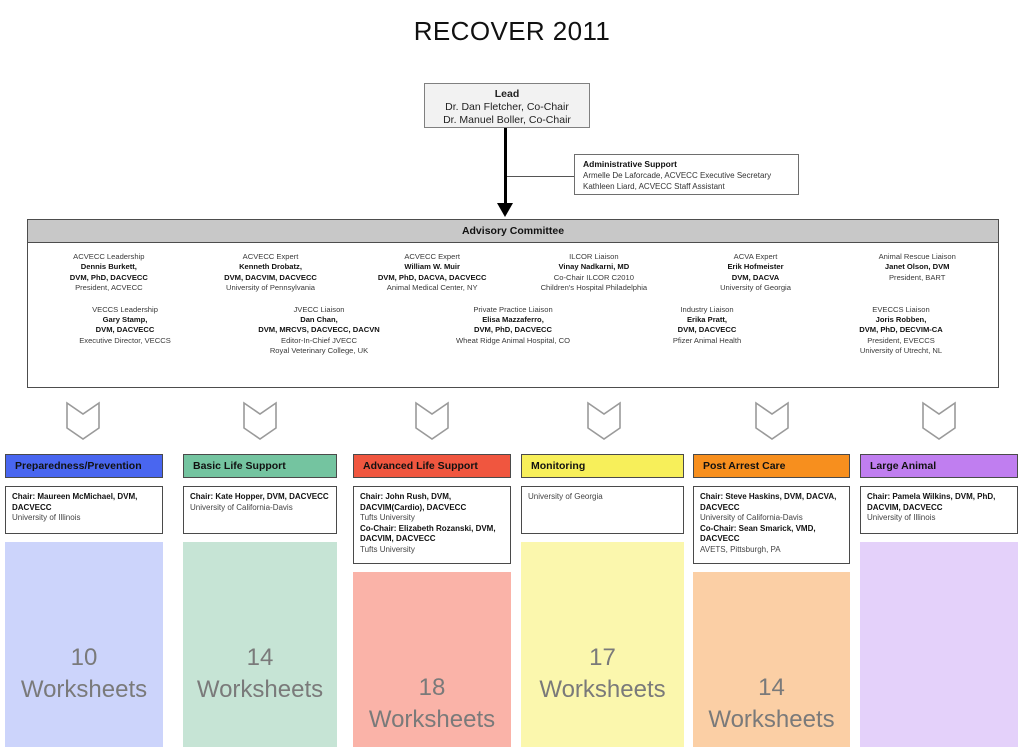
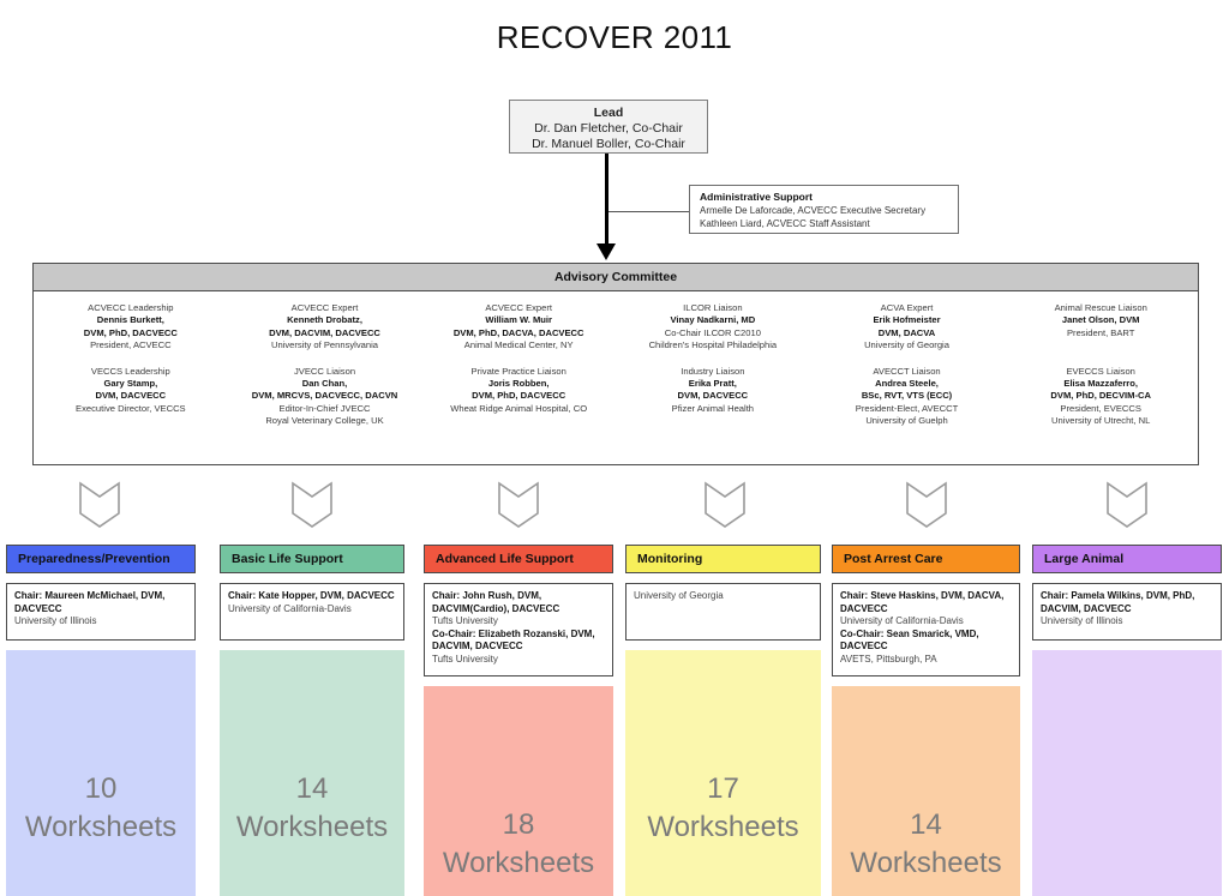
  RECOVER 2011
  Lead
  Dr. Dan Fletcher, Co-Chair
  Dr. Manuel Boller, Co-Chair
  Administrative Support
  Armelle De Laforcade, ACVECC Executive Secretary
  Kathleen Liard, ACVECC Staff Assistant
  Advisory Committee
  ACVECC Leadership
  Dennis Burkett,
  DVM, PhD, DACVECC
  President, ACVECC
  ACVECC Expert
  Kenneth Drobatz,
  DVM, DACVIM, DACVECC
  University of Pennsylvania
  ACVECC Expert
  William W. Muir
  DVM, PhD, DACVA, DACVECC
  Animal Medical Center, NY
  ILCOR Liaison
  Vinay Nadkarni, MD
  Co-Chair ILCOR C2010
  Children's Hospital Philadelphia
  ACVA Expert
  Erik Hofmeister
  DVM, DACVA
  University of Georgia
  Animal Rescue Liaison
  Janet Olson, DVM
  President, BART
  VECCS Leadership
  Gary Stamp,
  DVM, DACVECC
  Executive Director, VECCS
  JVECC Liaison
  Dan Chan,
  DVM, MRCVS, DACVECC, DACVN
  Editor-In-Chief JVECC
  Royal Veterinary College, UK
  Private Practice Liaison
- Elisa Mazzaferro,
+ Joris Robben,
  DVM, PhD, DACVECC
  Wheat Ridge Animal Hospital, CO
  Industry Liaison
  Erika Pratt,
  DVM, DACVECC
  Pfizer Animal Health
+ AVECCT Liaison
+ Andrea Steele,
+ BSc, RVT, VTS (ECC)
+ President-Elect, AVECCT
+ University of Guelph
  EVECCS Liaison
- Joris Robben,
+ Elisa Mazzaferro,
  DVM, PhD, DECVIM-CA
  President, EVECCS
  University of Utrecht, NL
  Preparedness/Prevention
  Chair: Maureen McMichael, DVM, DACVECC
  University of Illinois
  10
  Worksheets
  Basic Life Support
  Chair: Kate Hopper, DVM, DACVECC
  University of California-Davis
  14
  Worksheets
  Advanced Life Support
  Chair: John Rush, DVM, DACVIM(Cardio), DACVECC
  Tufts University
  Co-Chair: Elizabeth Rozanski, DVM, DACVIM, DACVECC
  Tufts University
  18
  Worksheets
  Monitoring
  University of Georgia
  17
  Worksheets
  Post Arrest Care
  Chair: Steve Haskins, DVM, DACVA, DACVECC
  University of California-Davis
  Co-Chair: Sean Smarick, VMD, DACVECC
  AVETS, Pittsburgh, PA
  14
  Worksheets
  Large Animal
  Chair: Pamela Wilkins, DVM, PhD, DACVIM, DACVECC
  University of Illinois
